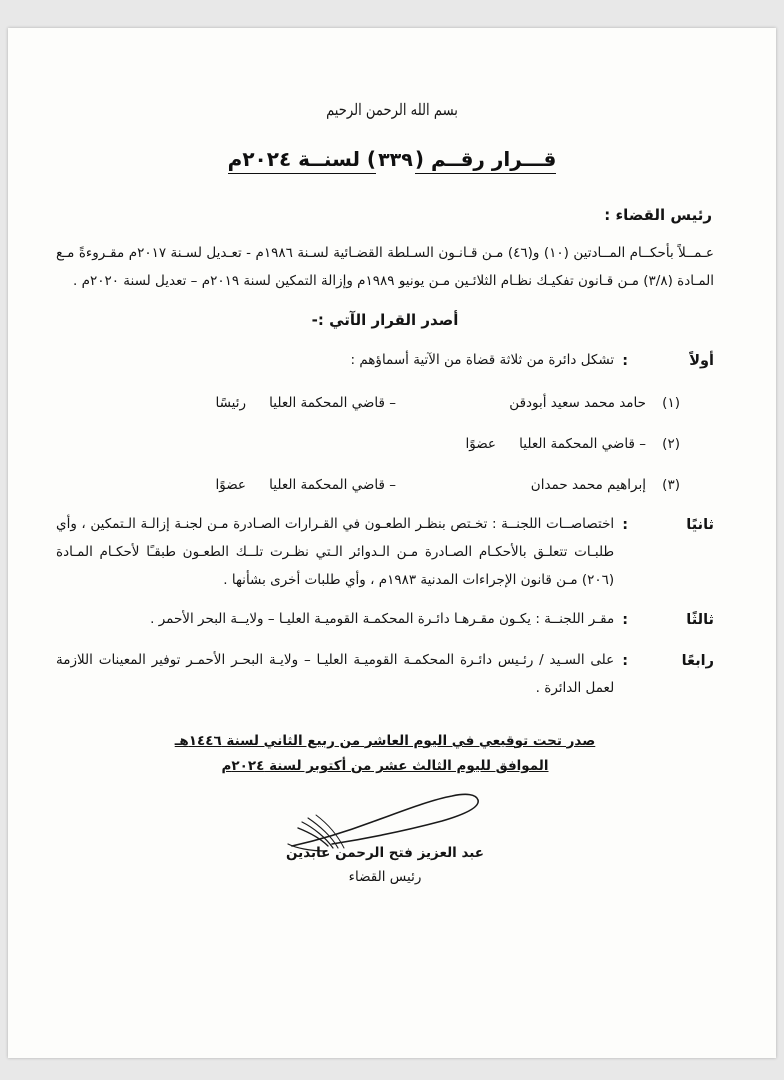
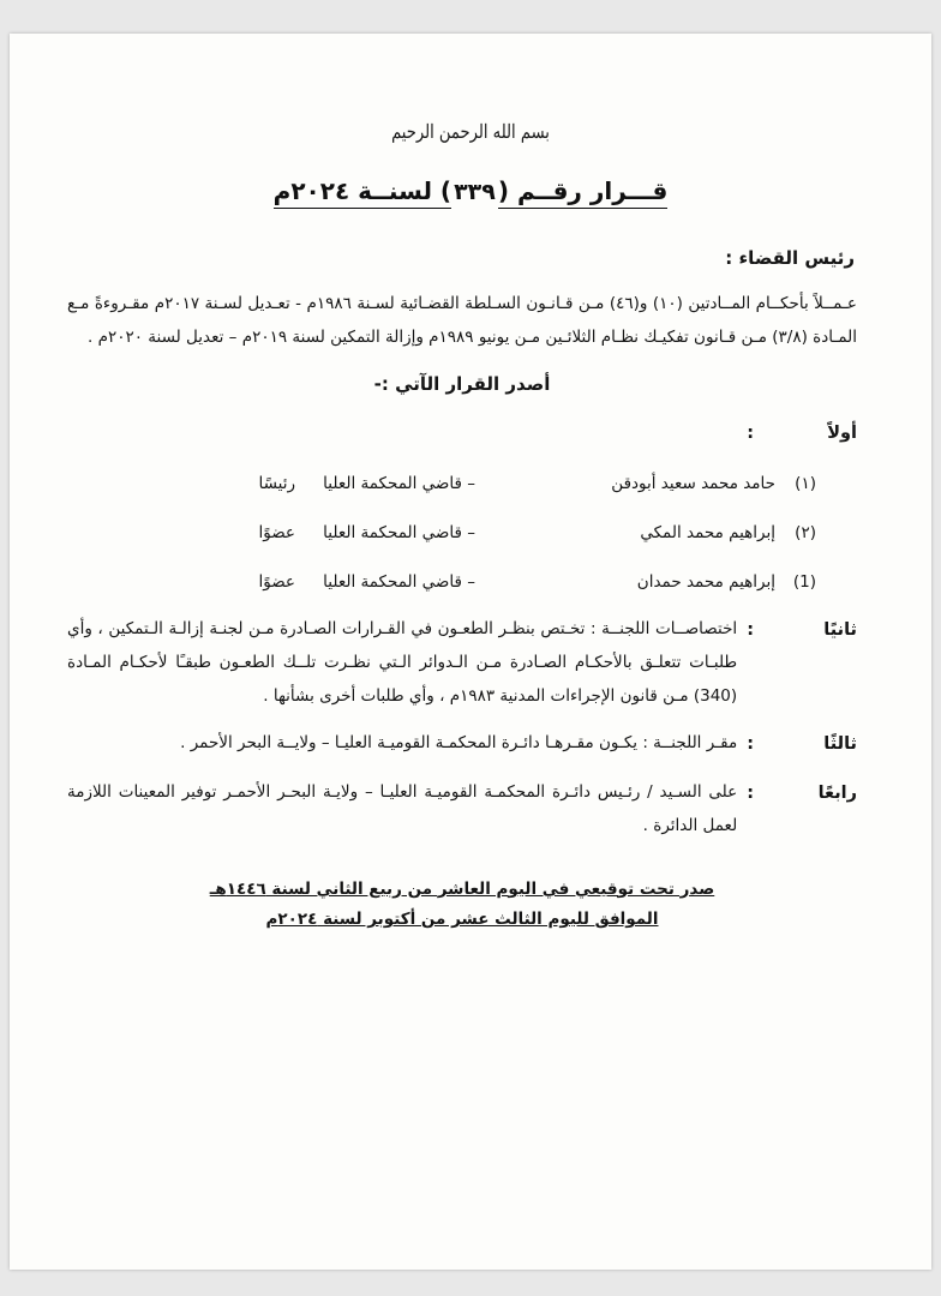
  بسم الله الرحمن الرحيم
  قـــرار رقــم (٣٣٩) لسنــة ٢٠٢٤م
  رئيس القضاء :
  عـمــلاً بأحكــام المــادتين (١٠) و(٤٦) مـن قـانـون السـلطة القضـائية لسـنة ١٩٨٦م - تعـديل لسـنة ٢٠١٧م مقـروءةً مـع المـادة (٣/٨) مـن قـانون تفكيـك نظـام الثلائـين مـن يونيو ١٩٨٩م وإزالة التمكين لسنة ٢٠١٩م – تعديل لسنة ٢٠٢٠م .
  أصدر القرار الآتي :-
  أولاً
  :
- تشكل دائرة من ثلاثة قضاة من الآتية أسماؤهم :
  (١)
  حامد محمد سعيد أبودقن
  – قاضي المحكمة العليا
  رئيسًا
  (٢)
+ إبراهيم محمد المكي
  – قاضي المحكمة العليا
  عضوًا
- (٣)
+ (1)
  إبراهيم محمد حمدان
  – قاضي المحكمة العليا
  عضوًا
  ثانيًا
  :
- اختصاصــات اللجنــة : تخـتص بنظـر الطعـون في القـرارات الصـادرة مـن لجنـة إزالـة الـتمكين ، وأي طلبـات تتعلـق بالأحكـام الصـادرة مـن الـدوائر الـتي نظـرت تلــك الطعـون طبقـًا لأحكـام المـادة (٢٠٦) مـن قانون الإجراءات المدنية ١٩٨٣م ، وأي طلبات أخرى بشأنها .
+ اختصاصــات اللجنــة : تخـتص بنظـر الطعـون في القـرارات الصـادرة مـن لجنـة إزالـة الـتمكين ، وأي طلبـات تتعلـق بالأحكـام الصـادرة مـن الـدوائر الـتي نظـرت تلــك الطعـون طبقـًا لأحكـام المـادة (340) مـن قانون الإجراءات المدنية ١٩٨٣م ، وأي طلبات أخرى بشأنها .
  ثالثًا
  :
  مقـر اللجنــة : يكـون مقـرهـا دائـرة المحكمـة القوميـة العليـا – ولايــة البحر الأحمر .
  رابعًا
  :
  على السـيد / رئـيس دائـرة المحكمـة القوميـة العليـا – ولايـة البحـر الأحمـر توفير المعينات اللازمة لعمل الدائرة .
  صدر تحت توقيعي في اليوم العاشر من ربيع الثاني لسنة ١٤٤٦هـ
  الموافق لليوم الثالث عشر من أكتوبر لسنة ٢٠٢٤م
- عبد العزيز فتح الرحمن عابدين
- رئيس القضاء
